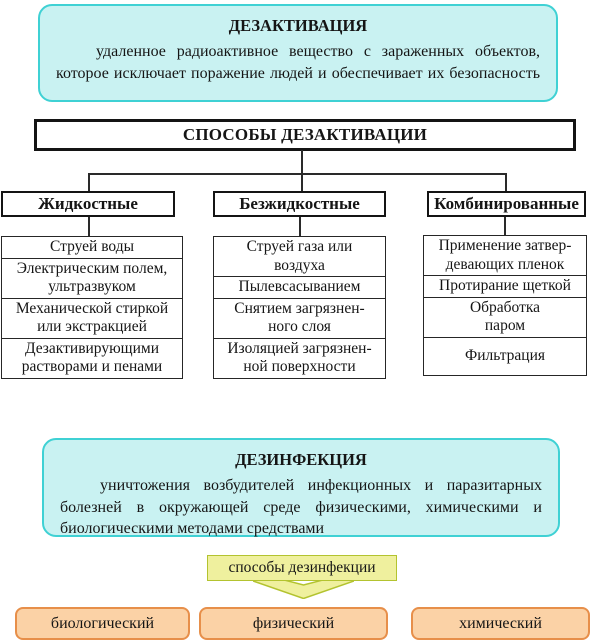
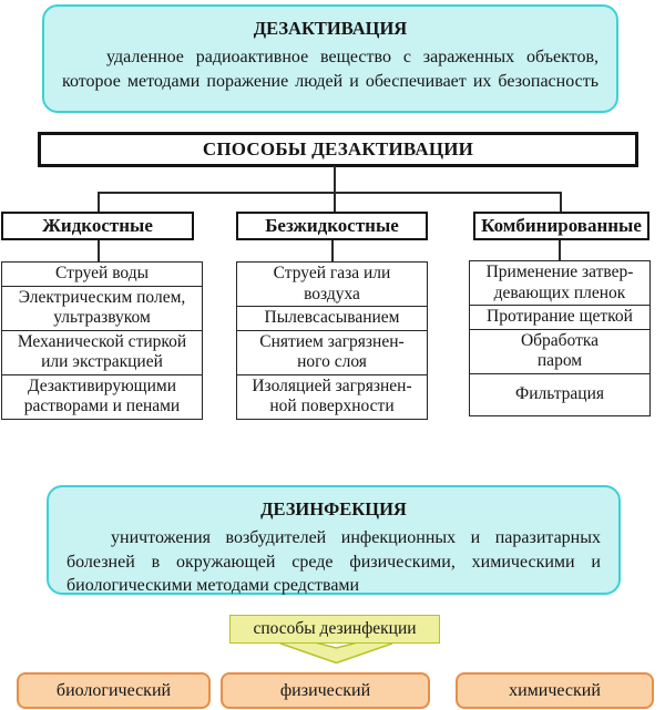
  ДЕЗАКТИВАЦИЯ
  удаленное радиоактивное вещество с зараженных объектов,
- которое исключает поражение людей и обеспечивает их безопасность
+ которое методами поражение людей и обеспечивает их безопасность
  СПОСОБЫ ДЕЗАКТИВАЦИИ
  Жидкостные
  Безжидкостные
  Комбинированные
  Струей воды
  Электрическим полем,
  ультразвуком
  Механической стиркой
  или экстракцией
  Дезактивирующими
  растворами и пенами
  Струей газа или
  воздуха
  Пылевсасыванием
  Снятием загрязнен-
  ного слоя
  Изоляцией загрязнен-
  ной поверхности
  Применение затвер-
  девающих пленок
  Протирание щеткой
  Обработка
  паром
  Фильтрация
  ДЕЗИНФЕКЦИЯ
  уничтожения возбудителей инфекционных и паразитарных
  болезней в окружающей среде физическими, химическими и
  биологическими методами средствами
  способы дезинфекции
  биологический
  физический
  химический
